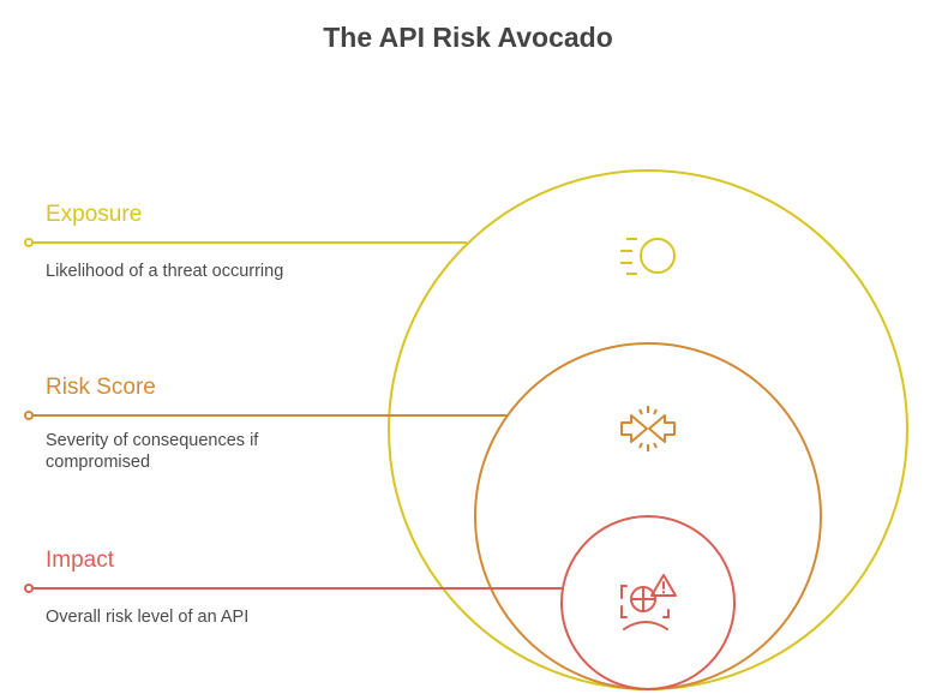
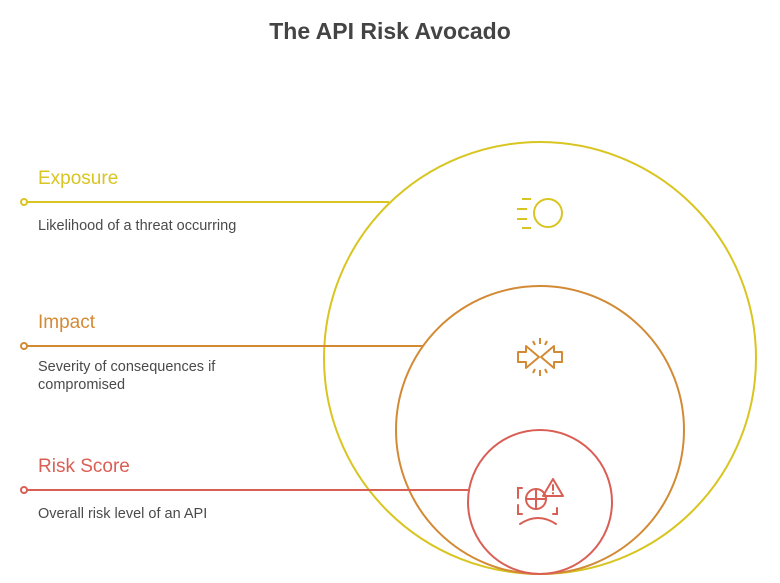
  The API Risk Avocado
  Exposure
  Likelihood of a threat occurring
- Risk Score
+ Impact
  Severity of consequences if compromised
- Impact
+ Risk Score
  Overall risk level of an API
